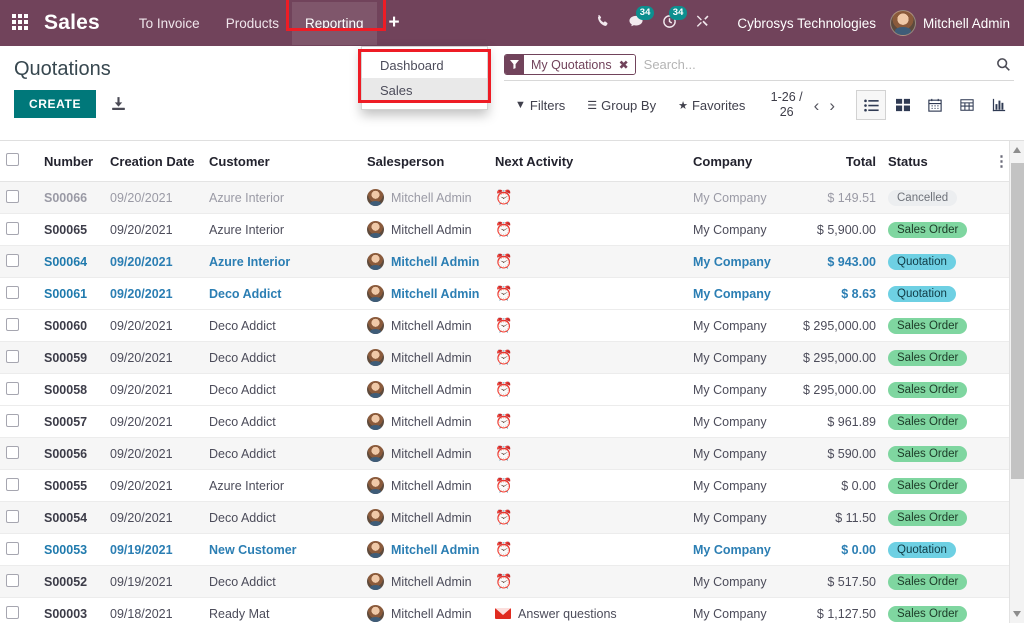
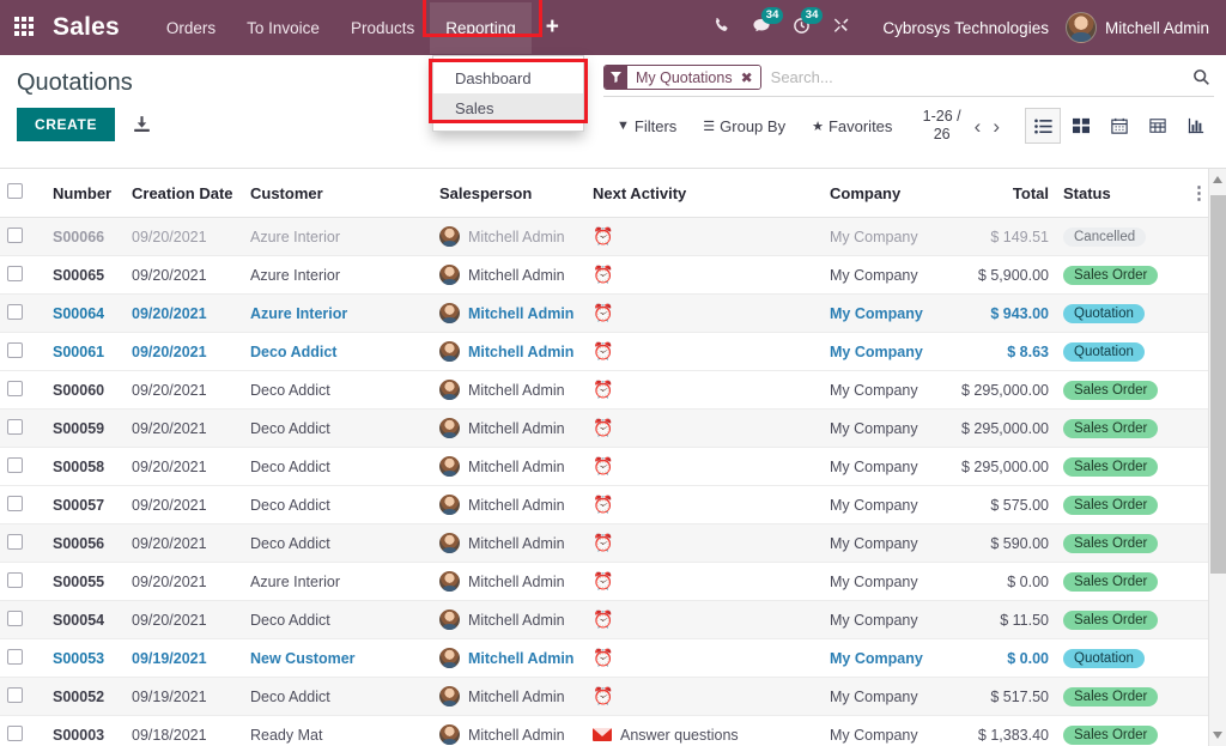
  Sales
+ Orders
  To Invoice
  Products
  Reporting
  +
  34
  34
  Cybrosys Technologies
  Mitchell Admin
  Dashboard
  Sales
  Quotations
  CREATE
  My Quotations
  ✖
  Search...
  ▼
  Filters
  ☰
  Group By
  ★
  Favorites
  1-26 / 26
  ‹
  ›
  	Number	Creation Date	Customer	Salesperson	Next Activity	Company	Total	Status	⋮
  	S00066	09/20/2021	Azure Interior	Mitchell Admin	⏰	My Company	$ 149.51	Cancelled
  	S00065	09/20/2021	Azure Interior	Mitchell Admin	⏰	My Company	$ 5,900.00	Sales Order
  	S00064	09/20/2021	Azure Interior	Mitchell Admin	⏰	My Company	$ 943.00	Quotation
  	S00061	09/20/2021	Deco Addict	Mitchell Admin	⏰	My Company	$ 8.63	Quotation
  	S00060	09/20/2021	Deco Addict	Mitchell Admin	⏰	My Company	$ 295,000.00	Sales Order
  	S00059	09/20/2021	Deco Addict	Mitchell Admin	⏰	My Company	$ 295,000.00	Sales Order
  	S00058	09/20/2021	Deco Addict	Mitchell Admin	⏰	My Company	$ 295,000.00	Sales Order
- 	S00057	09/20/2021	Deco Addict	Mitchell Admin	⏰	My Company	$ 961.89	Sales Order
+ 	S00057	09/20/2021	Deco Addict	Mitchell Admin	⏰	My Company	$ 575.00	Sales Order
  	S00056	09/20/2021	Deco Addict	Mitchell Admin	⏰	My Company	$ 590.00	Sales Order
  	S00055	09/20/2021	Azure Interior	Mitchell Admin	⏰	My Company	$ 0.00	Sales Order
  	S00054	09/20/2021	Deco Addict	Mitchell Admin	⏰	My Company	$ 11.50	Sales Order
  	S00053	09/19/2021	New Customer	Mitchell Admin	⏰	My Company	$ 0.00	Quotation
  	S00052	09/19/2021	Deco Addict	Mitchell Admin	⏰	My Company	$ 517.50	Sales Order
- 	S00003	09/18/2021	Ready Mat	Mitchell Admin	Answer questions	My Company	$ 1,127.50	Sales Order
+ 	S00003	09/18/2021	Ready Mat	Mitchell Admin	Answer questions	My Company	$ 1,383.40	Sales Order
